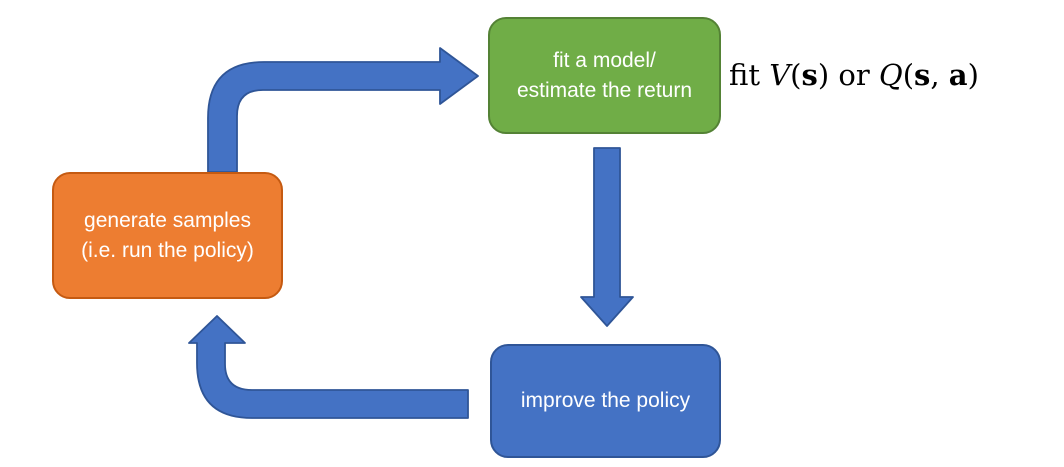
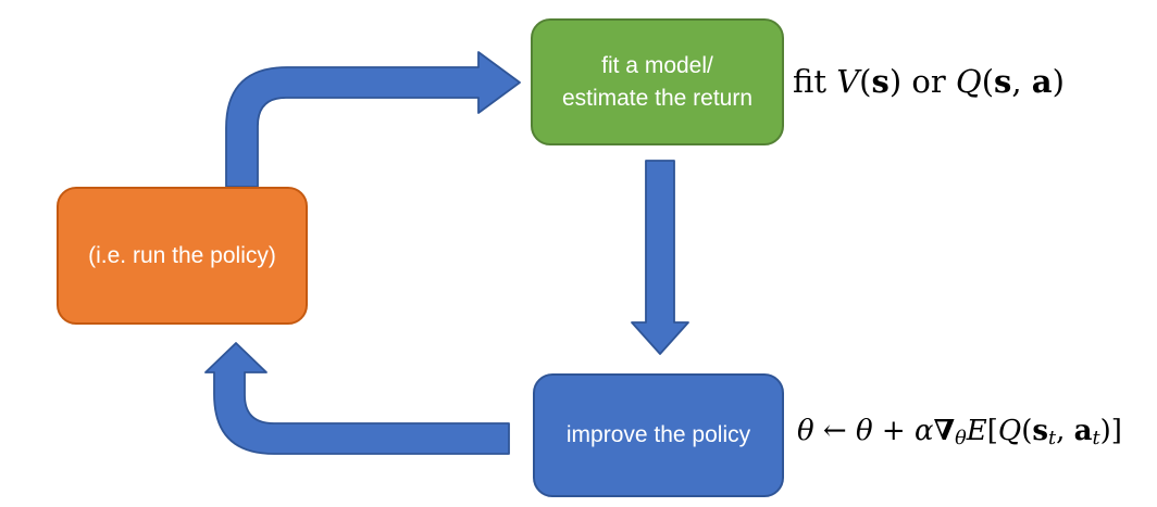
  fit a model/
  estimate the return
- generate samples
  (i.e. run the policy)
  improve the policy
  fit V(s) or Q(s, a)
+ θ ← θ + α∇θE[Q(st, at)]
